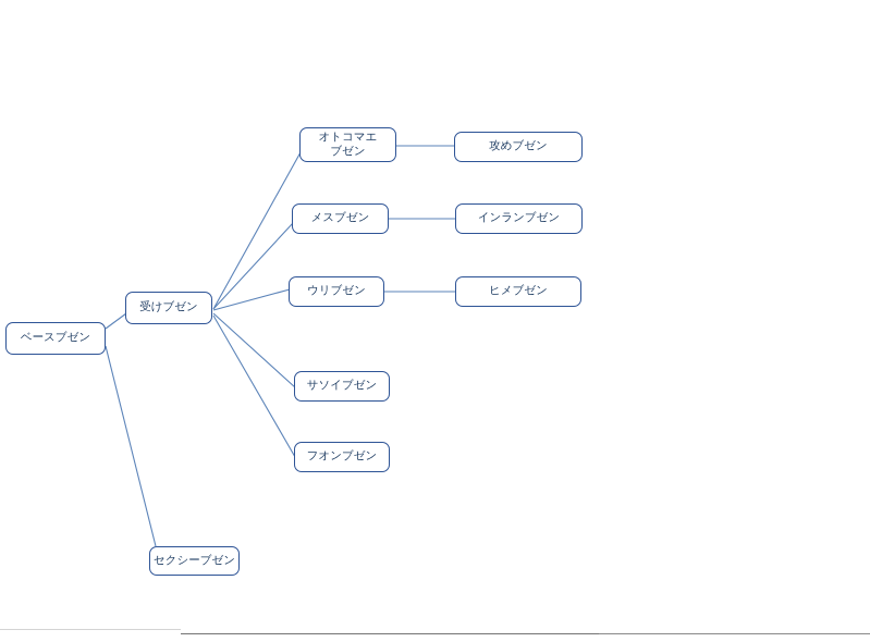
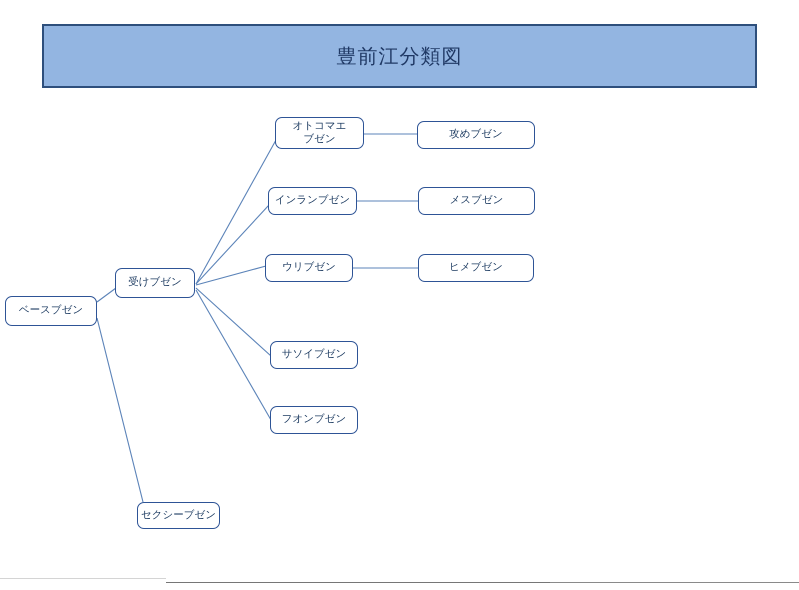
+ 豊前江分類図
  ベースブゼン
  受けブゼン
  セクシーブゼン
  オトコマエ
  ブゼン
- メスブゼン
+ インランブゼン
  ウリブゼン
  サソイブゼン
  フオンブゼン
  攻めブゼン
- インランブゼン
+ メスブゼン
  ヒメブゼン
